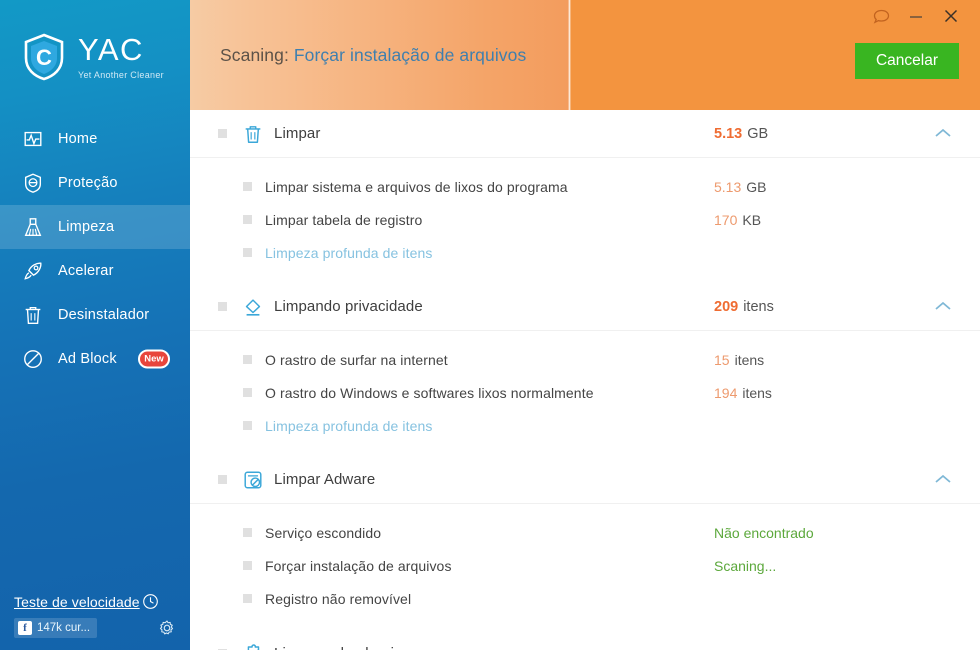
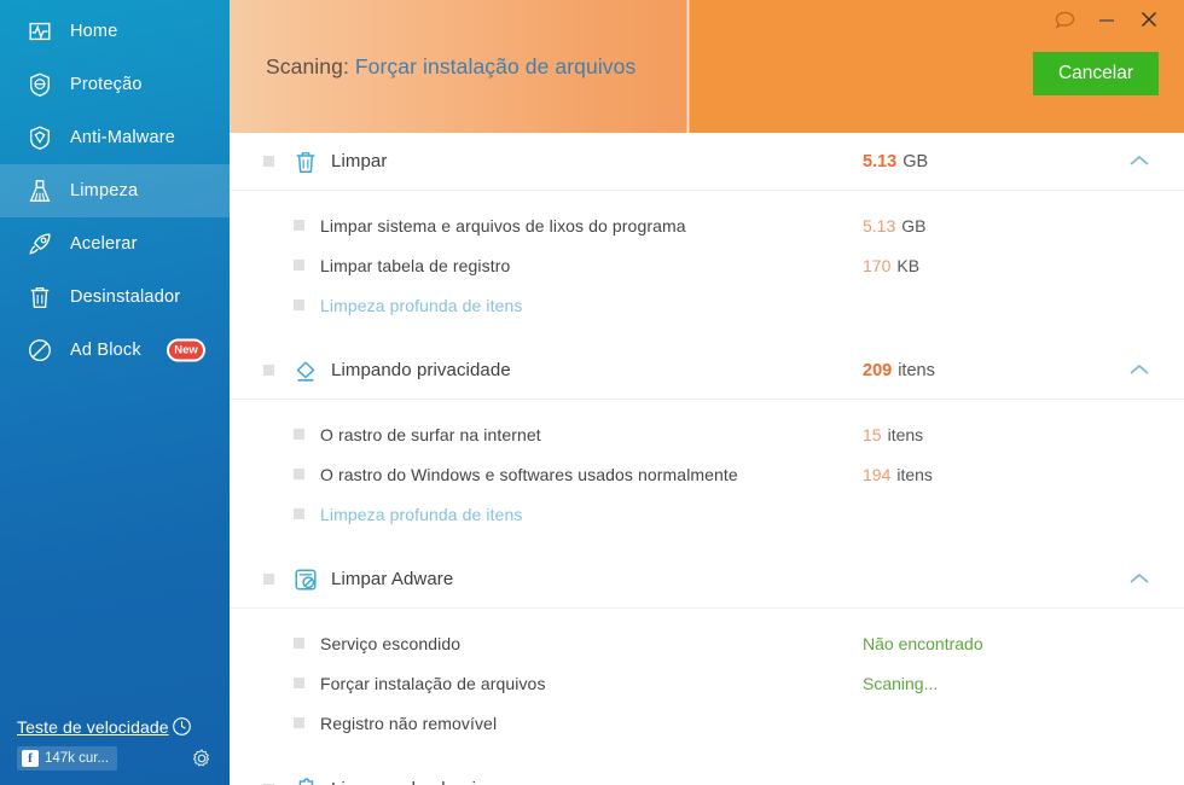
- C
- YAC
- Yet Another Cleaner
  Home
  Proteção
+ Anti-Malware
  Limpeza
  Acelerar
  Desinstalador
  Ad Block
  New
  Teste de velocidade
  f
  147k cur...
  Scaning: Forçar instalação de arquivos
  Cancelar
  Limpar
  5.13
  GB
  Limpar sistema e arquivos de lixos do programa
  5.13
  GB
  Limpar tabela de registro
  170
  KB
  Limpeza profunda de itens
  Limpando privacidade
  209
  itens
  O rastro de surfar na internet
  15
  itens
- O rastro do Windows e softwares lixos normalmente
+ O rastro do Windows e softwares usados normalmente
  194
  itens
  Limpeza profunda de itens
  Limpar Adware
  Serviço escondido
  Não encontrado
  Forçar instalação de arquivos
  Scaning...
  Registro não removível
